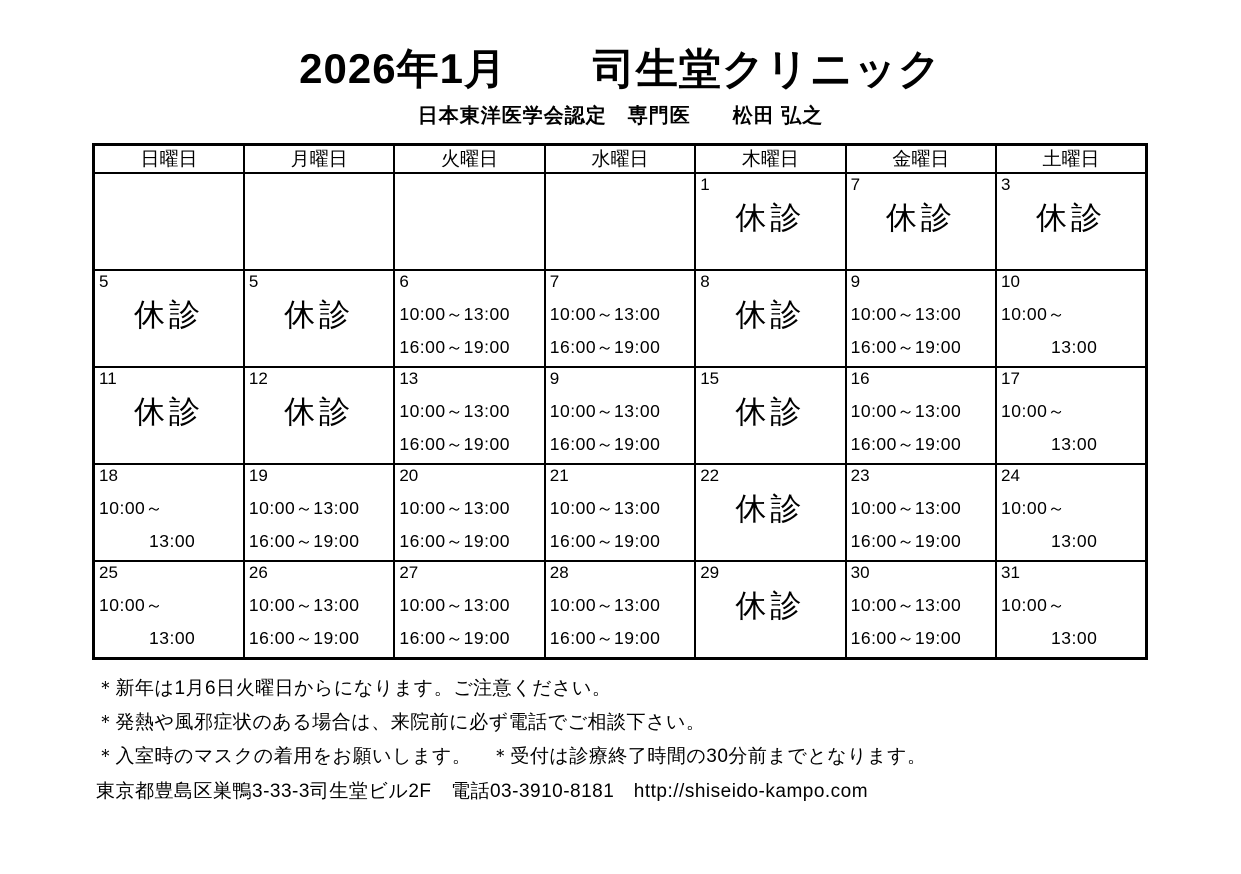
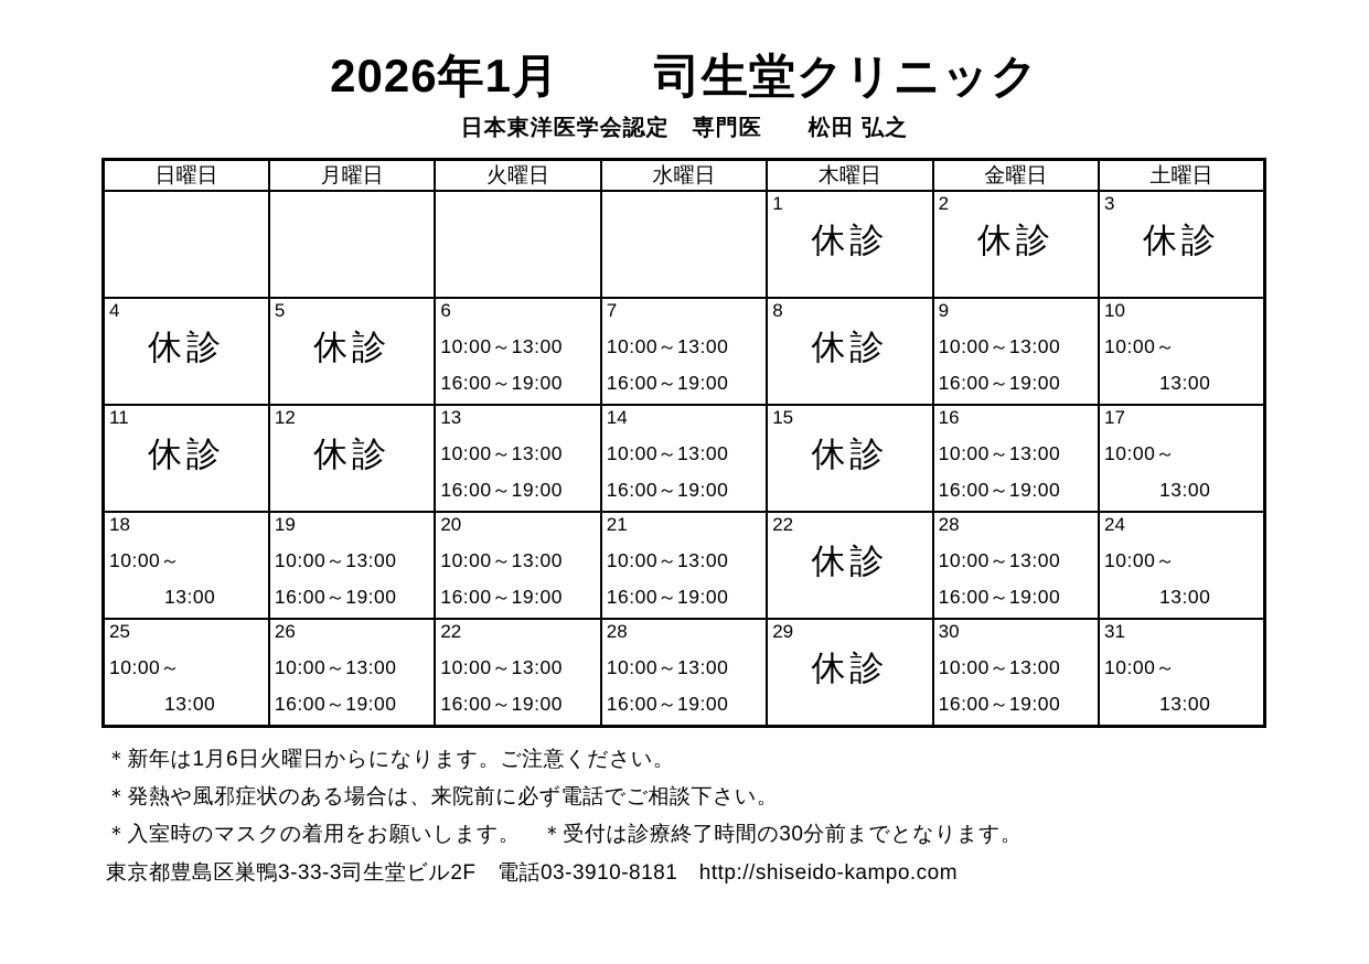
  2026年1月 司生堂クリニック
  日本東洋医学会認定 専門医 松田 弘之
  日曜日	月曜日	火曜日	水曜日	木曜日	金曜日	土曜日
- 				1休診	7休診	3休診
+ 				1休診	2休診	3休診
- 5休診	5休診	610:00～13:0016:00～19:00	710:00～13:0016:00～19:00	8休診	910:00～13:0016:00～19:00	1010:00～13:00
+ 4休診	5休診	610:00～13:0016:00～19:00	710:00～13:0016:00～19:00	8休診	910:00～13:0016:00～19:00	1010:00～13:00
- 11休診	12休診	1310:00～13:0016:00～19:00	910:00～13:0016:00～19:00	15休診	1610:00～13:0016:00～19:00	1710:00～13:00
+ 11休診	12休診	1310:00～13:0016:00～19:00	1410:00～13:0016:00～19:00	15休診	1610:00～13:0016:00～19:00	1710:00～13:00
- 1810:00～13:00	1910:00～13:0016:00～19:00	2010:00～13:0016:00～19:00	2110:00～13:0016:00～19:00	22休診	2310:00～13:0016:00～19:00	2410:00～13:00
+ 1810:00～13:00	1910:00～13:0016:00～19:00	2010:00～13:0016:00～19:00	2110:00～13:0016:00～19:00	22休診	2810:00～13:0016:00～19:00	2410:00～13:00
- 2510:00～13:00	2610:00～13:0016:00～19:00	2710:00～13:0016:00～19:00	2810:00～13:0016:00～19:00	29休診	3010:00～13:0016:00～19:00	3110:00～13:00
+ 2510:00～13:00	2610:00～13:0016:00～19:00	2210:00～13:0016:00～19:00	2810:00～13:0016:00～19:00	29休診	3010:00～13:0016:00～19:00	3110:00～13:00
  ＊新年は1月6日火曜日からになります。ご注意ください。
  ＊発熱や風邪症状のある場合は、来院前に必ず電話でご相談下さい。
  ＊入室時のマスクの着用をお願いします。 ＊受付は診療終了時間の30分前までとなります。
  東京都豊島区巣鴨3-33-3司生堂ビル2F 電話03-3910-8181 http://shiseido-kampo.com
